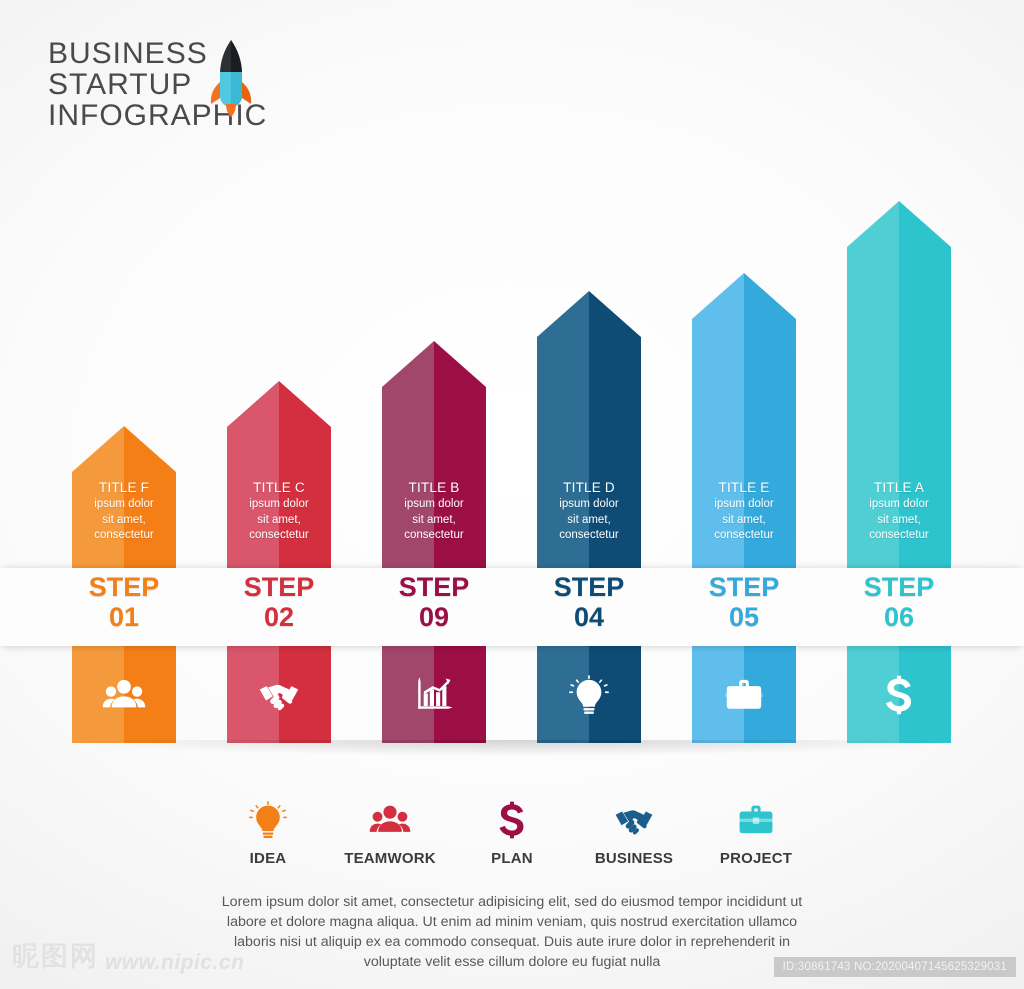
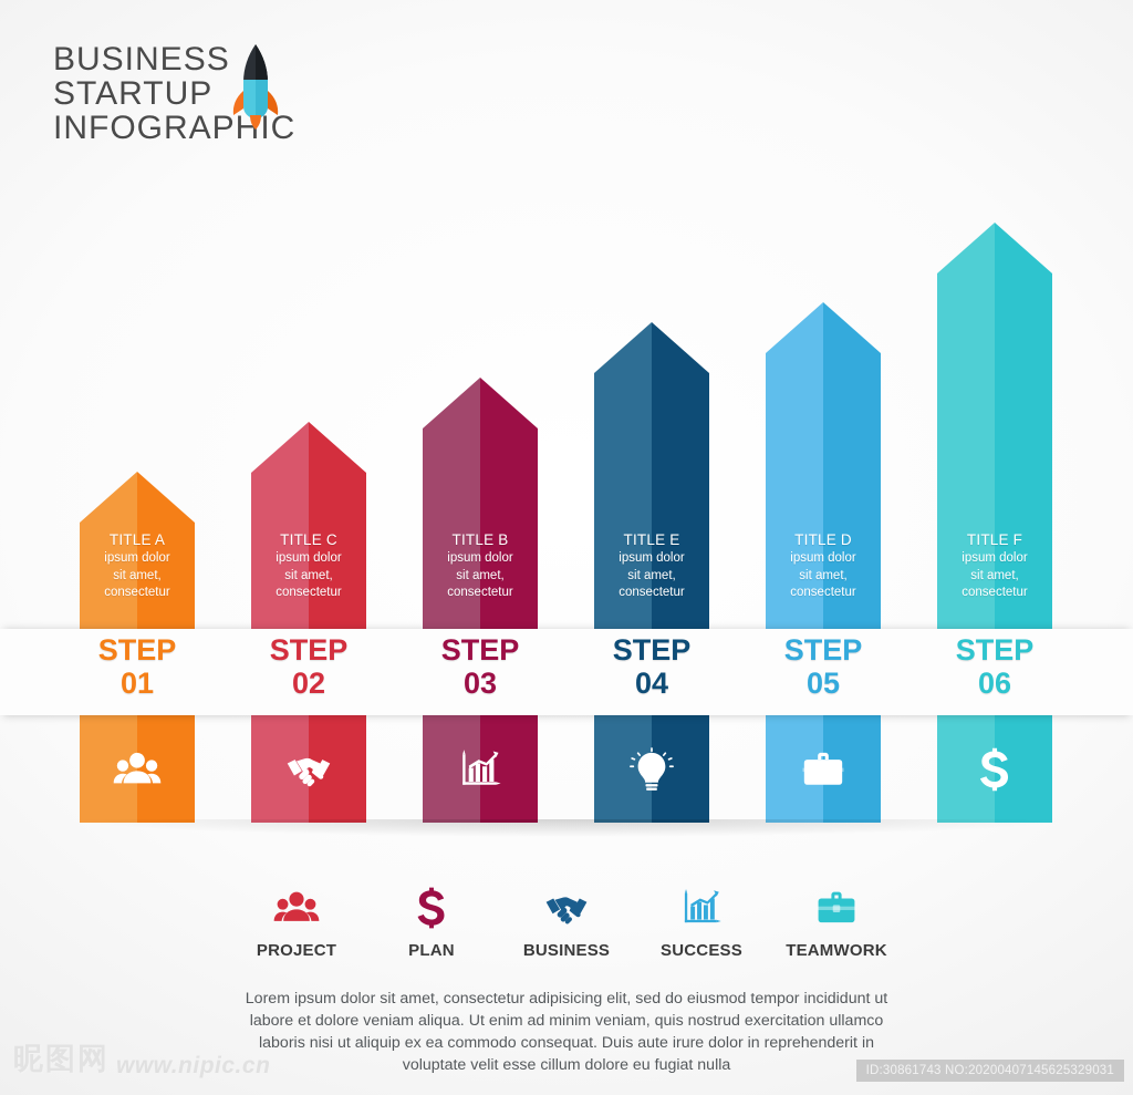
  BUSINESS
  STARTUP
  INFOGRAPHIC
- TITLE F
+ TITLE A
  ipsum dolor
  sit amet,
  consectetur
  STEP
  01
  TITLE C
  ipsum dolor
  sit amet,
  consectetur
  STEP
  02
  TITLE B
  ipsum dolor
  sit amet,
  consectetur
  STEP
- 09
+ 03
- TITLE D
+ TITLE E
  ipsum dolor
  sit amet,
  consectetur
  STEP
  04
- TITLE E
+ TITLE D
  ipsum dolor
  sit amet,
  consectetur
  STEP
  05
- TITLE A
+ TITLE F
  ipsum dolor
  sit amet,
  consectetur
  STEP
  06
- IDEA
- TEAMWORK
+ PROJECT
  PLAN
  BUSINESS
+ SUCCESS
- PROJECT
+ TEAMWORK
- Lorem ipsum dolor sit amet, consectetur adipisicing elit, sed do eiusmod tempor incididunt ut labore et dolore magna aliqua. Ut enim ad minim veniam, quis nostrud exercitation ullamco laboris nisi ut aliquip ex ea commodo consequat. Duis aute irure dolor in reprehenderit in voluptate velit esse cillum dolore eu fugiat nulla
+ Lorem ipsum dolor sit amet, consectetur adipisicing elit, sed do eiusmod tempor incididunt ut labore et dolore veniam aliqua. Ut enim ad minim veniam, quis nostrud exercitation ullamco laboris nisi ut aliquip ex ea commodo consequat. Duis aute irure dolor in reprehenderit in voluptate velit esse cillum dolore eu fugiat nulla
  ID:30861743 NO:20200407145625329031
